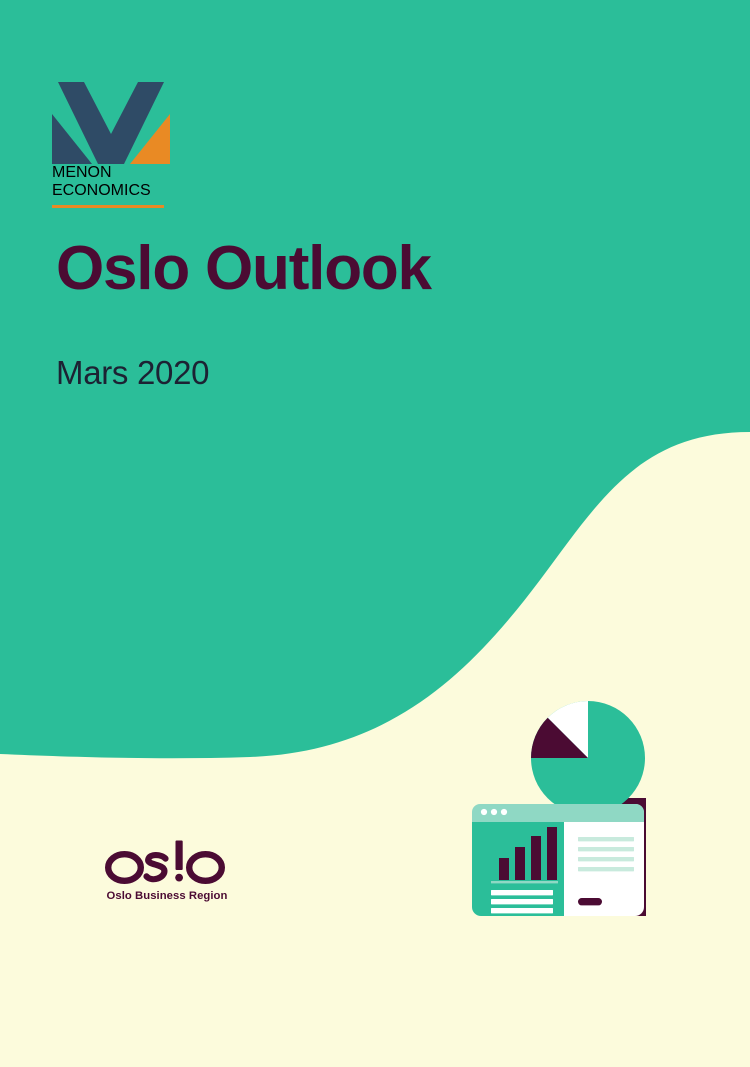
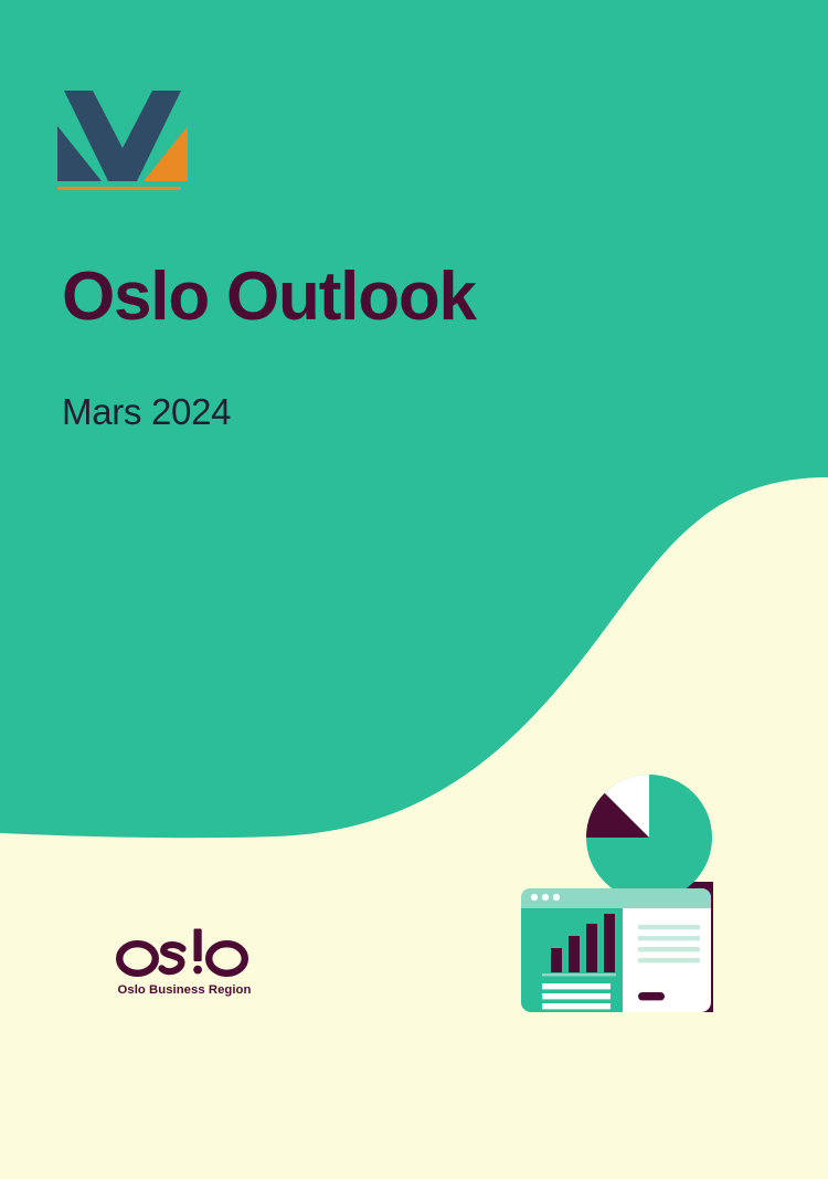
- MENON ECONOMICS
  Oslo Outlook
- Mars 2020
+ Mars 2024
  Oslo Business Region
